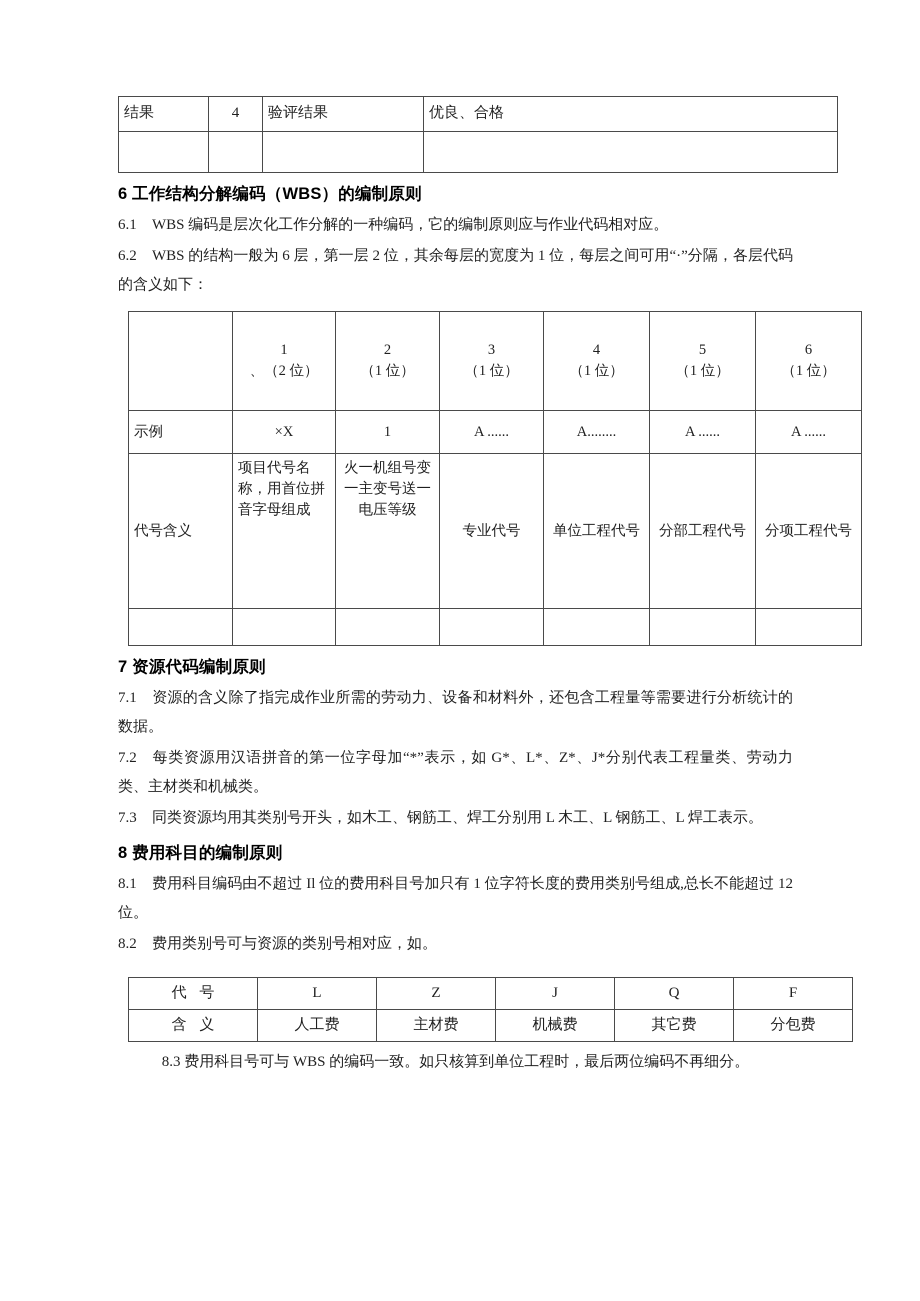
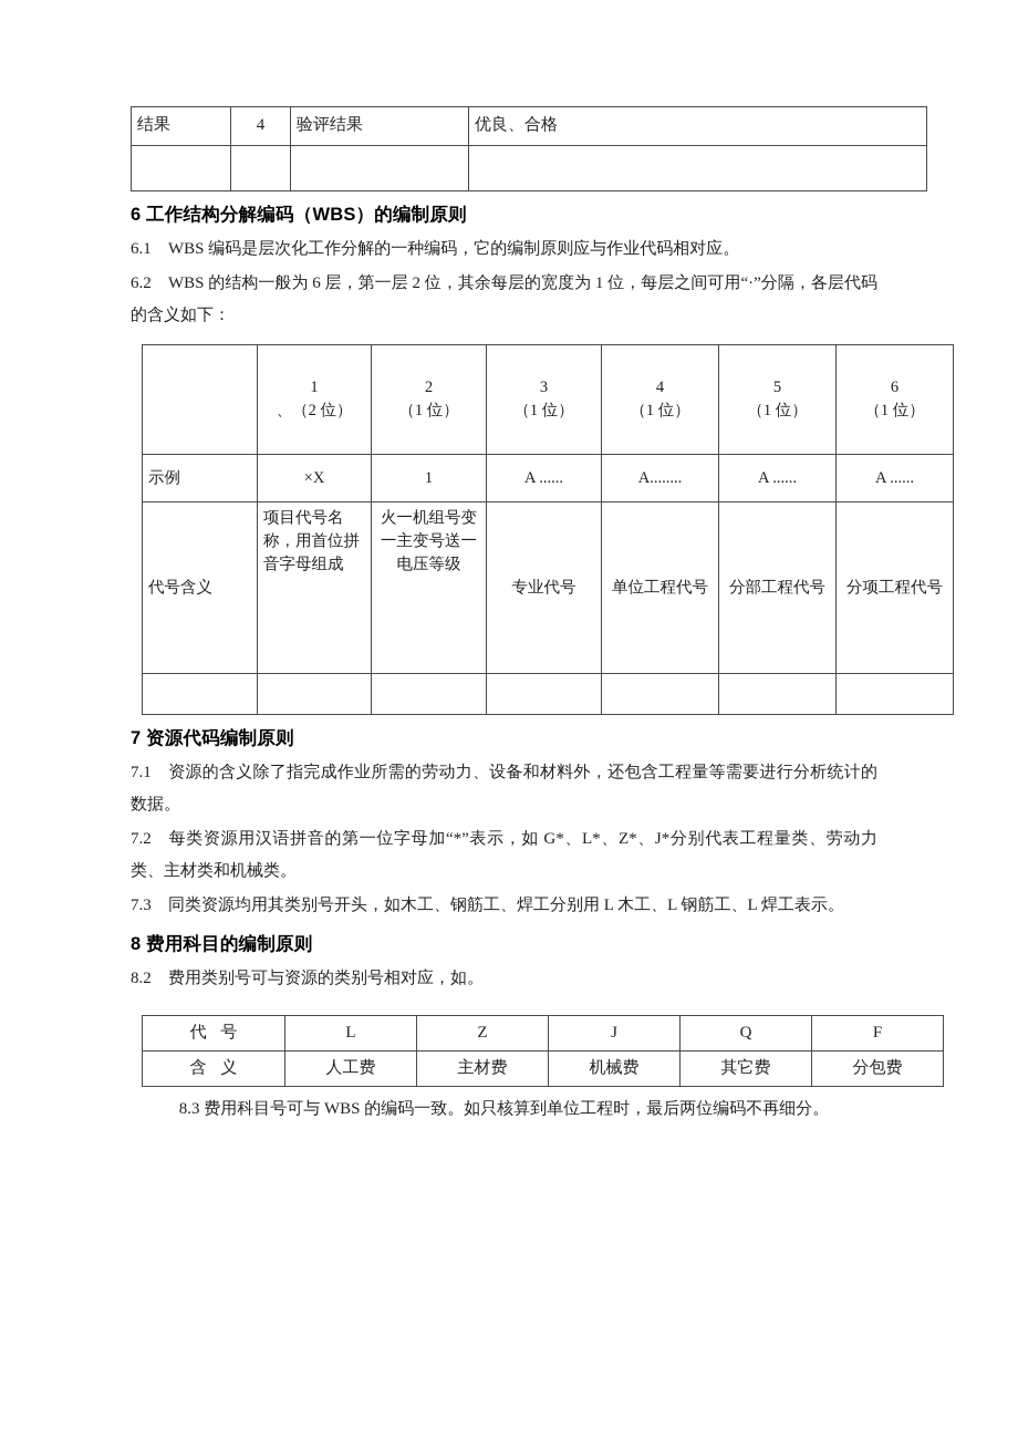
  结果	4	验评结果	优良、合格
  6 工作结构分解编码（WBS）的编制原则
  6.1 WBS 编码是层次化工作分解的一种编码，它的编制原则应与作业代码相对应。
  6.2 WBS 的结构一般为 6 层，第一层 2 位，其余每层的宽度为 1 位，每层之间可用“·”分隔，各层代码的含义如下：
  	1 、（2 位）	2 （1 位）	3 （1 位）	4 （1 位）	5 （1 位）	6 （1 位）
  示例	×X	1	A ......	A........	A ......	A ......
  代号含义	项目代号名称，用首位拼音字母组成	火一机组号变一主变号送一电压等级	专业代号	单位工程代号	分部工程代号	分项工程代号
  7 资源代码编制原则
  7.1 资源的含义除了指完成作业所需的劳动力、设备和材料外，还包含工程量等需要进行分析统计的数据。
  7.2 每类资源用汉语拼音的第一位字母加“*”表示，如 G*、L*、Z*、J*分别代表工程量类、劳动力类、主材类和机械类。
  7.3 同类资源均用其类别号开头，如木工、钢筋工、焊工分别用 L 木工、L 钢筋工、L 焊工表示。
  8 费用科目的编制原则
- 8.1 费用科目编码由不超过 Il 位的费用科目号加只有 1 位字符长度的费用类别号组成,总长不能超过 12 位。
  8.2 费用类别号可与资源的类别号相对应，如。
  代 号	L	Z	J	Q	F
  含 义	人工费	主材费	机械费	其它费	分包费
  8.3 费用科目号可与 WBS 的编码一致。如只核算到单位工程时，最后两位编码不再细分。
